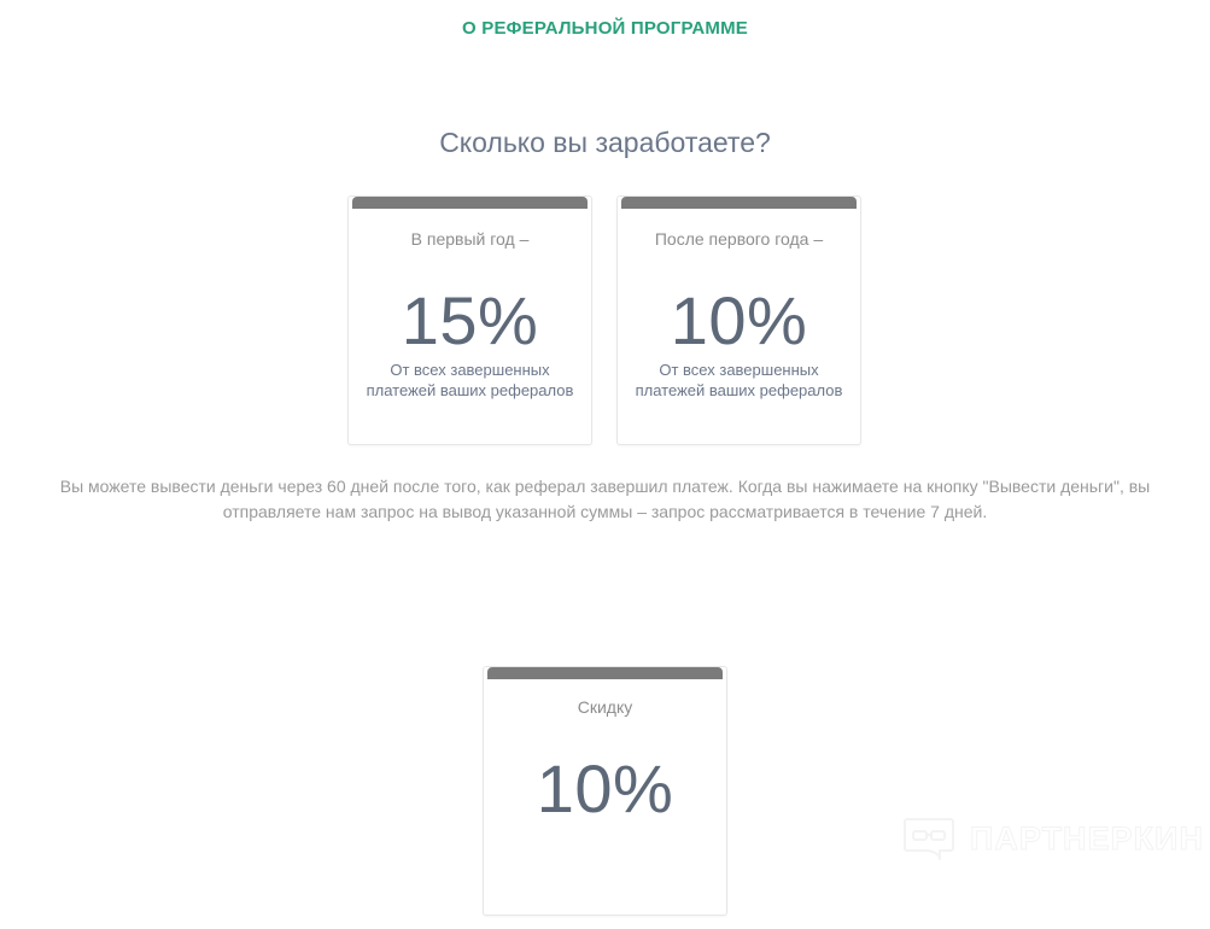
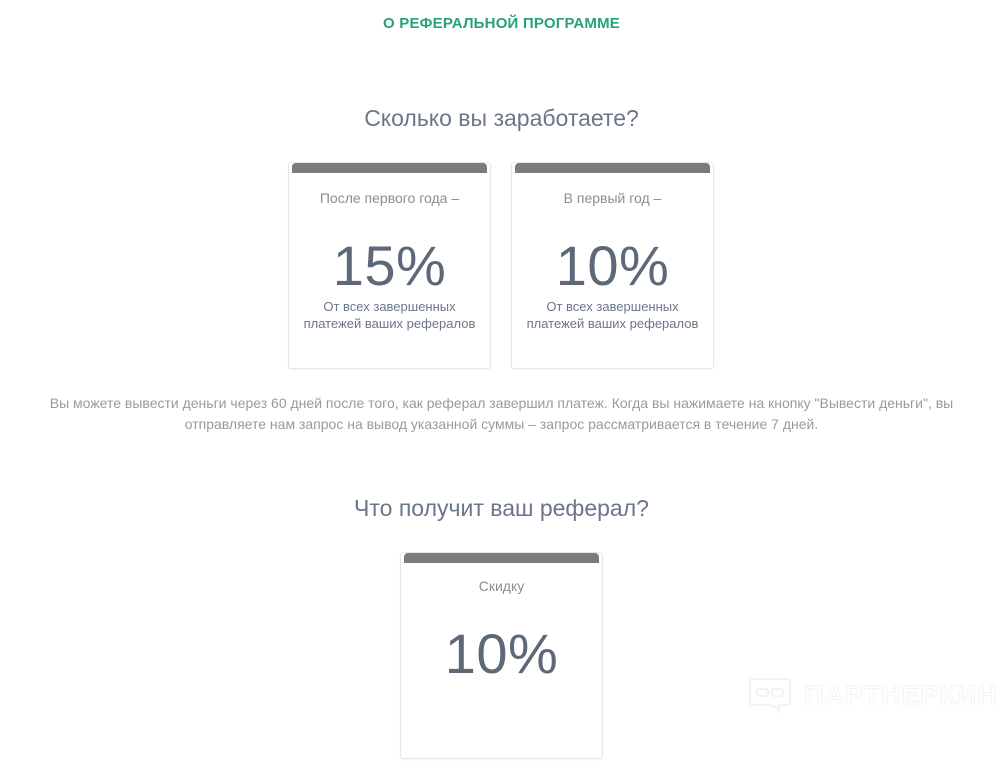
  О РЕФЕРАЛЬНОЙ ПРОГРАММЕ
  Сколько вы заработаете?
- В первый год –
+ После первого года –
  15%
  От всех завершенных платежей ваших рефералов
- После первого года –
+ В первый год –
  10%
  От всех завершенных платежей ваших рефералов
  Вы можете вывести деньги через 60 дней после того, как реферал завершил платеж. Когда вы нажимаете на кнопку "Вывести деньги", вы отправляете нам запрос на вывод указанной суммы – запрос рассматривается в течение 7 дней.
+ Что получит ваш реферал?
  Скидку
  10%
